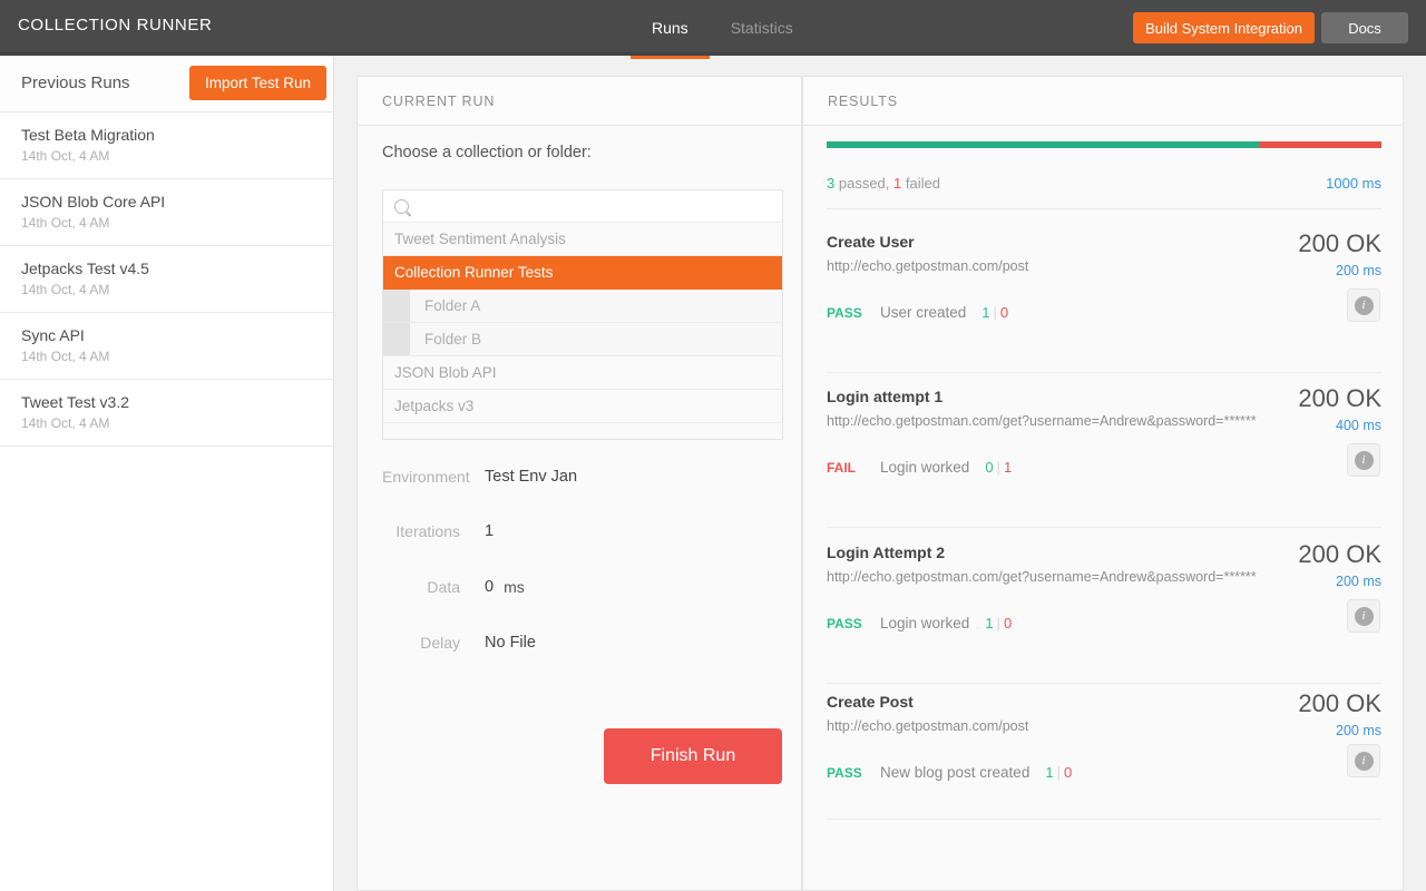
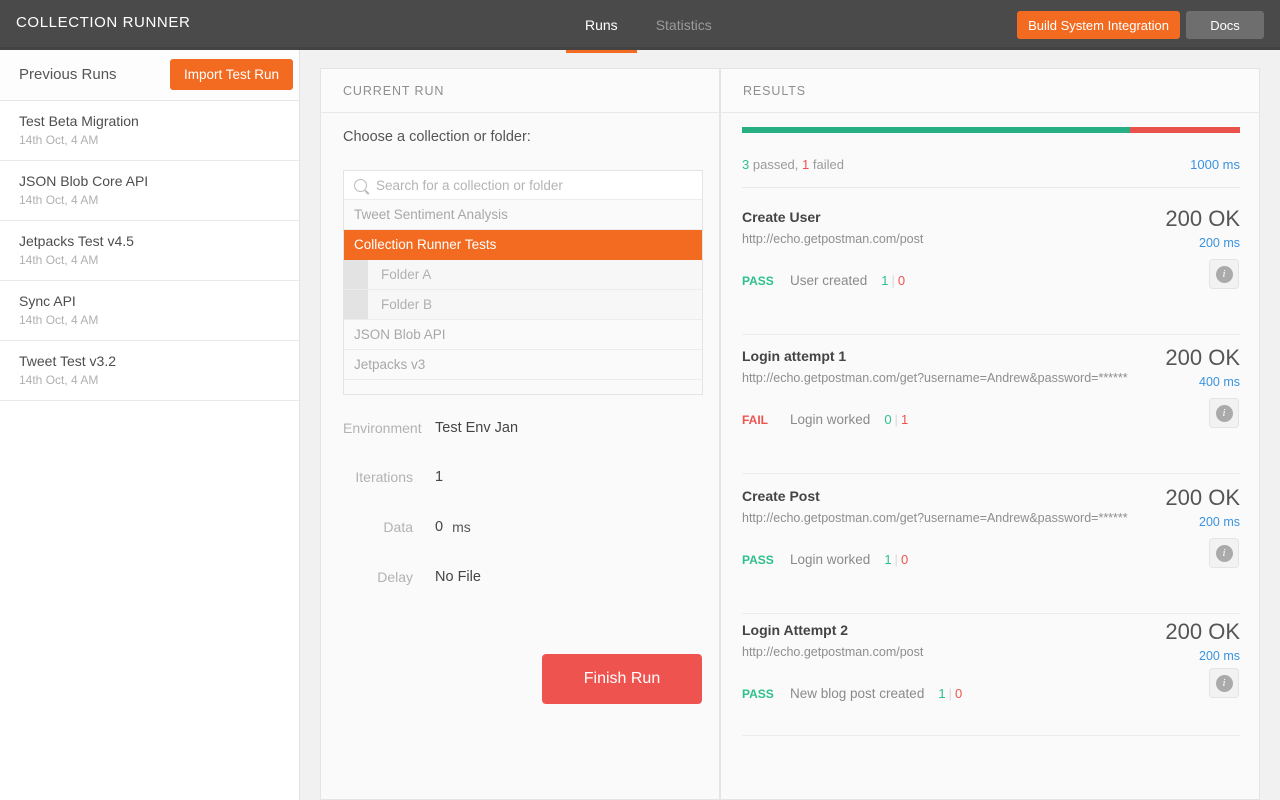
  COLLECTION RUNNER
  Runs
  Statistics
  Build System Integration
  Docs
  Previous Runs
  Import Test Run
  Test Beta Migration
  14th Oct, 4 AM
  JSON Blob Core API
  14th Oct, 4 AM
  Jetpacks Test v4.5
  14th Oct, 4 AM
  Sync API
  14th Oct, 4 AM
  Tweet Test v3.2
  14th Oct, 4 AM
  CURRENT RUN
  Choose a collection or folder:
+ Search for a collection or folder
  Tweet Sentiment Analysis
  Collection Runner Tests
  Folder A
  Folder B
  JSON Blob API
  Jetpacks v3
  Environment
  Test Env Jan
  Iterations
  1
  Data
  0
  ms
  Delay
  No File
  Finish Run
  RESULTS
  3 passed, 1 failed
  1000 ms
  Create User
  http://echo.getpostman.com/post
  200 OK
  200 ms
  PASS
  User created
  1 | 0
  i
  Login attempt 1
  http://echo.getpostman.com/get?username=Andrew&password=******
  200 OK
  400 ms
  FAIL
  Login worked
  0 | 1
  i
- Login Attempt 2
+ Create Post
  http://echo.getpostman.com/get?username=Andrew&password=******
  200 OK
  200 ms
  PASS
  Login worked
  1 | 0
  i
- Create Post
+ Login Attempt 2
  http://echo.getpostman.com/post
  200 OK
  200 ms
  PASS
  New blog post created
  1 | 0
  i
